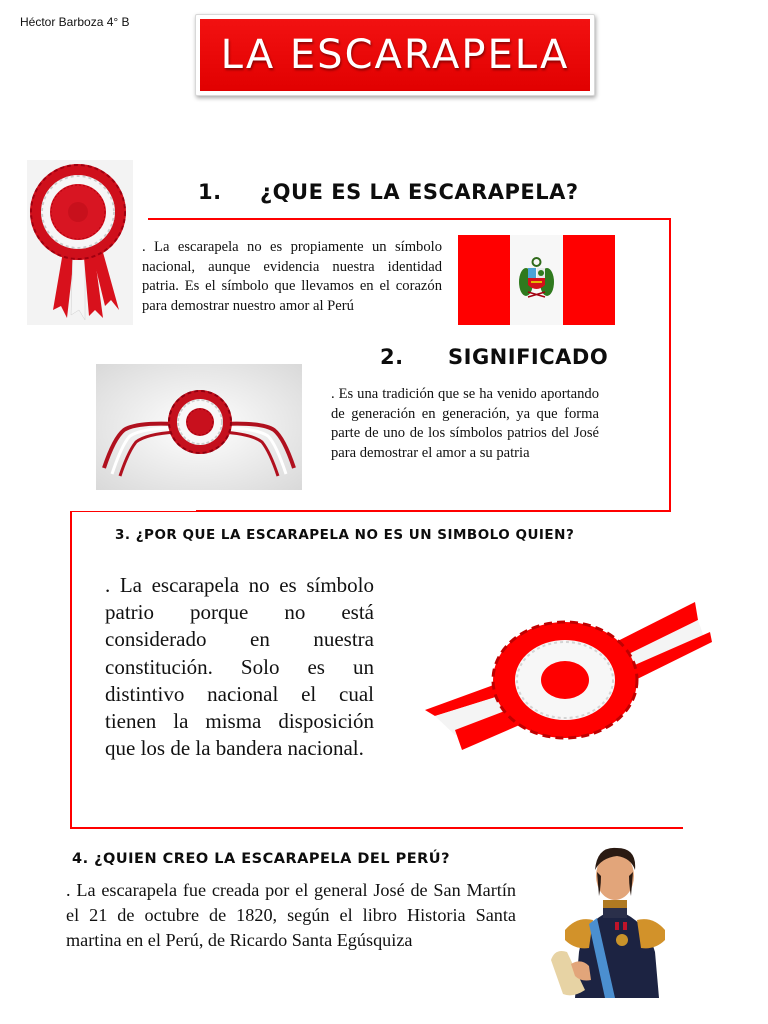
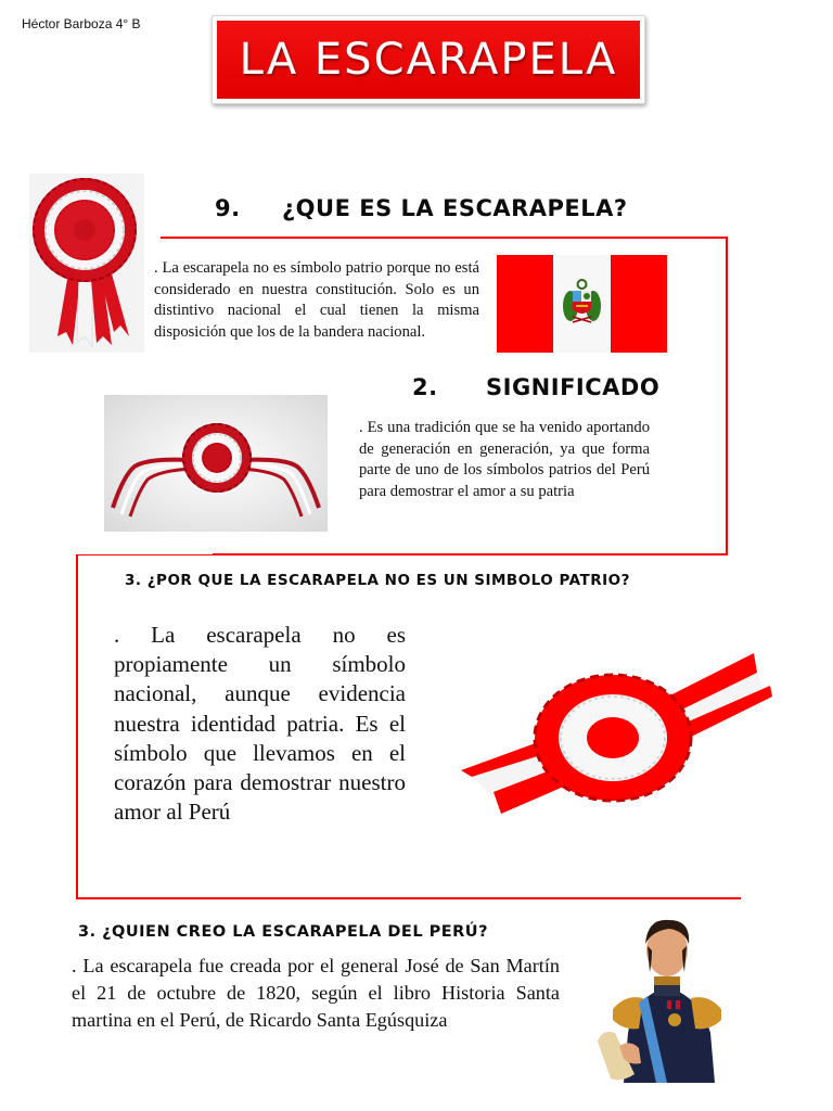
  Héctor Barboza 4° B
  LA ESCARAPELA
- 1. ¿QUE ES LA ESCARAPELA?
+ 9. ¿QUE ES LA ESCARAPELA?
- . La escarapela no es propiamente un símbolo nacional, aunque evidencia nuestra identidad patria. Es el símbolo que llevamos en el corazón para demostrar nuestro amor al Perú
+ . La escarapela no es símbolo patrio porque no está considerado en nuestra constitución. Solo es un distintivo nacional el cual tienen la misma disposición que los de la bandera nacional.
  2. SIGNIFICADO
- . Es una tradición que se ha venido aportando de generación en generación, ya que forma parte de uno de los símbolos patrios del José para demostrar el amor a su patria
+ . Es una tradición que se ha venido aportando de generación en generación, ya que forma parte de uno de los símbolos patrios del Perú para demostrar el amor a su patria
- 3. ¿POR QUE LA ESCARAPELA NO ES UN SIMBOLO QUIEN?
+ 3. ¿POR QUE LA ESCARAPELA NO ES UN SIMBOLO PATRIO?
- . La escarapela no es símbolo patrio porque no está considerado en nuestra constitución. Solo es un distintivo nacional el cual tienen la misma disposición que los de la bandera nacional.
+ . La escarapela no es propiamente un símbolo nacional, aunque evidencia nuestra identidad patria. Es el símbolo que llevamos en el corazón para demostrar nuestro amor al Perú
- 4. ¿QUIEN CREO LA ESCARAPELA DEL PERÚ?
+ 3. ¿QUIEN CREO LA ESCARAPELA DEL PERÚ?
  . La escarapela fue creada por el general José de San Martín el 21 de octubre de 1820, según el libro Historia Santa martina en el Perú, de Ricardo Santa Egúsquiza
